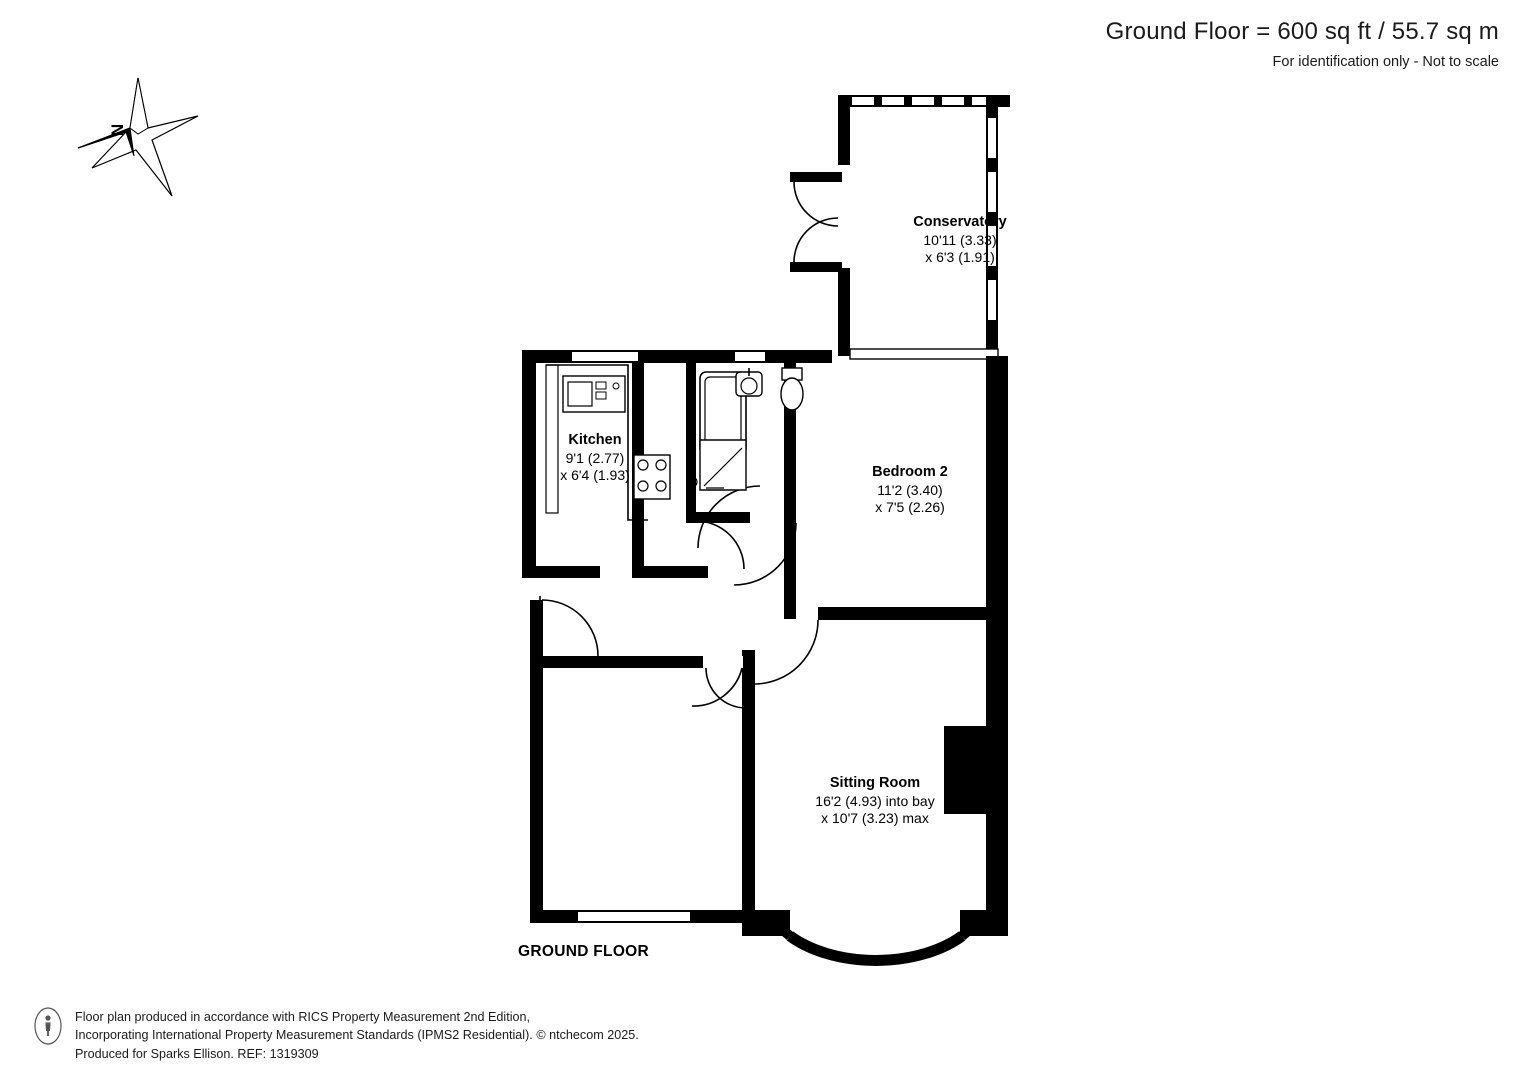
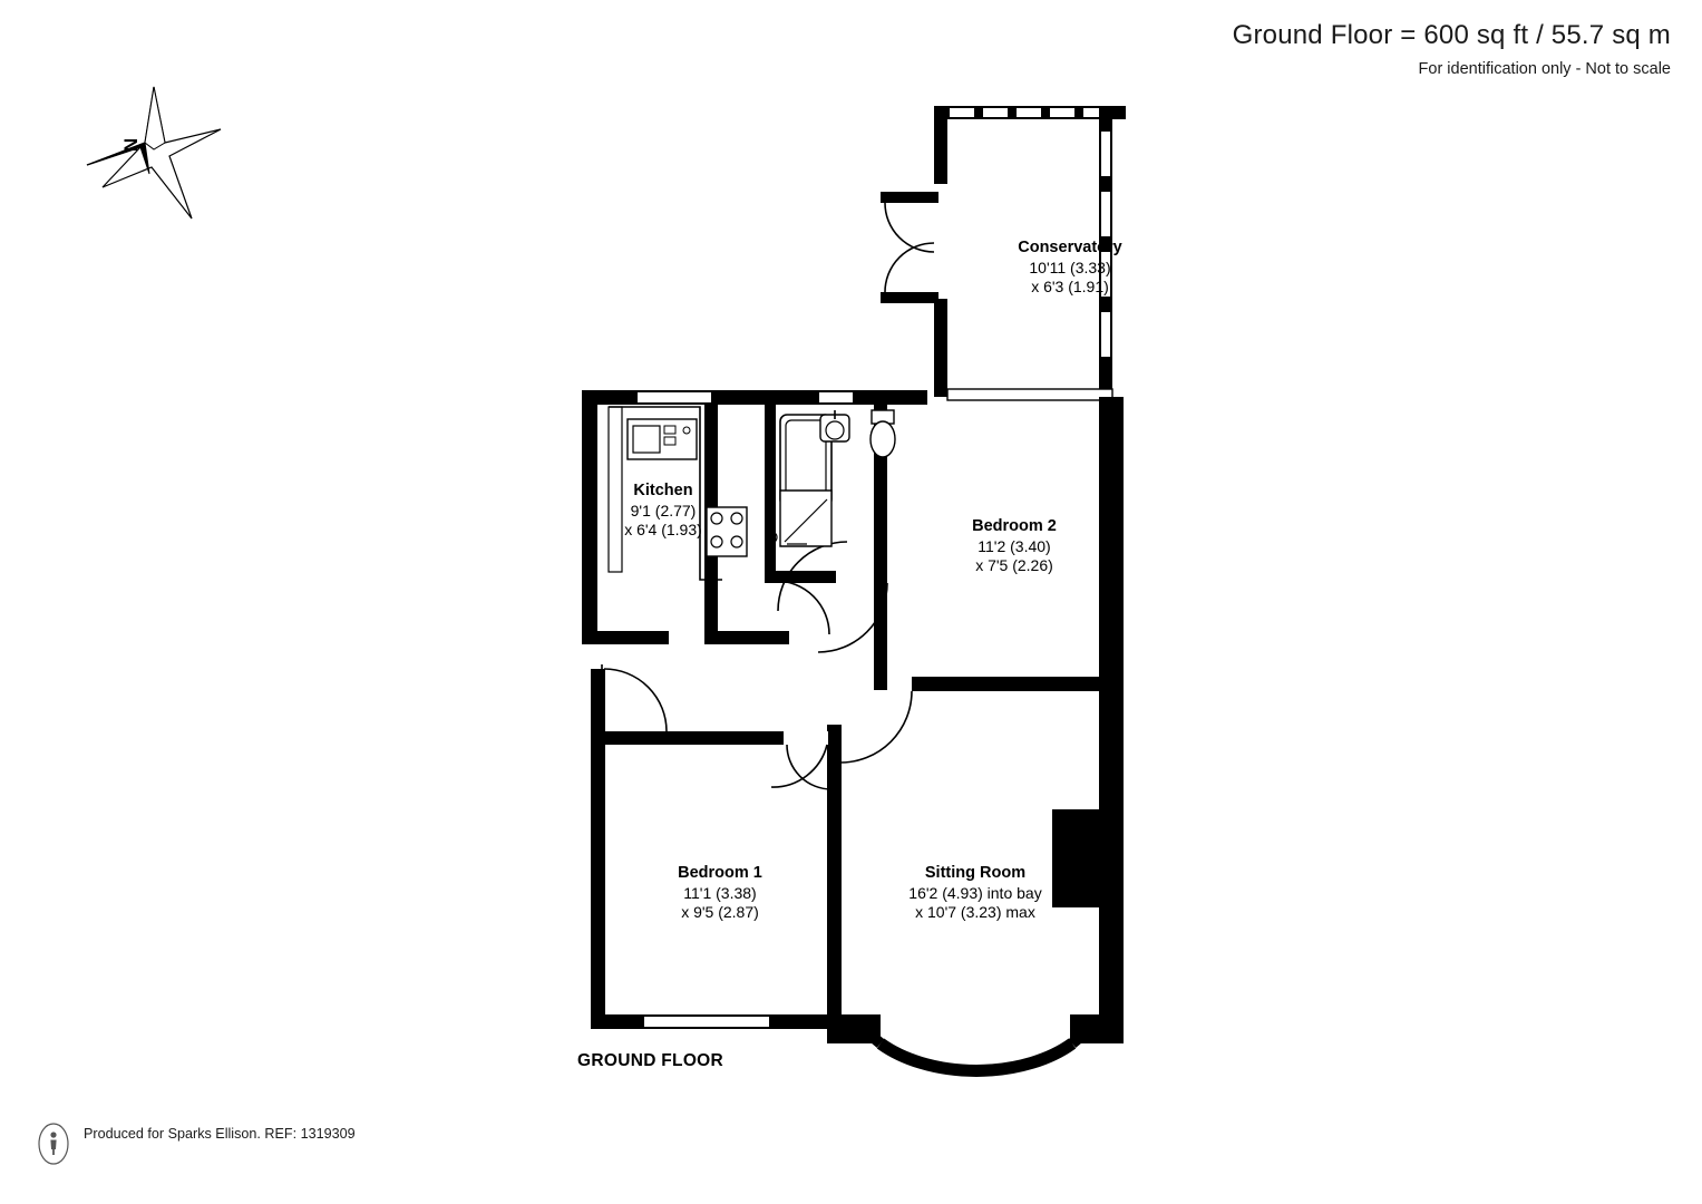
  Ground Floor = 600 sq ft / 55.7 sq m
  For identification only - Not to scale
  Conservatory
  10'11 (3.33)
  x 6'3 (1.91)
  Kitchen
  9'1 (2.77)
  x 6'4 (1.93)
  Bedroom 2
  11'2 (3.40)
  x 7'5 (2.26)
+ Bedroom 1
+ 11'1 (3.38)
+ x 9'5 (2.87)
  Sitting Room
  16'2 (4.93) into bay
  x 10'7 (3.23) max
  GROUND FLOOR
- Floor plan produced in accordance with RICS Property Measurement 2nd Edition,
- Incorporating International Property Measurement Standards (IPMS2 Residential). © ntchecom 2025.
  Produced for Sparks Ellison. REF: 1319309
